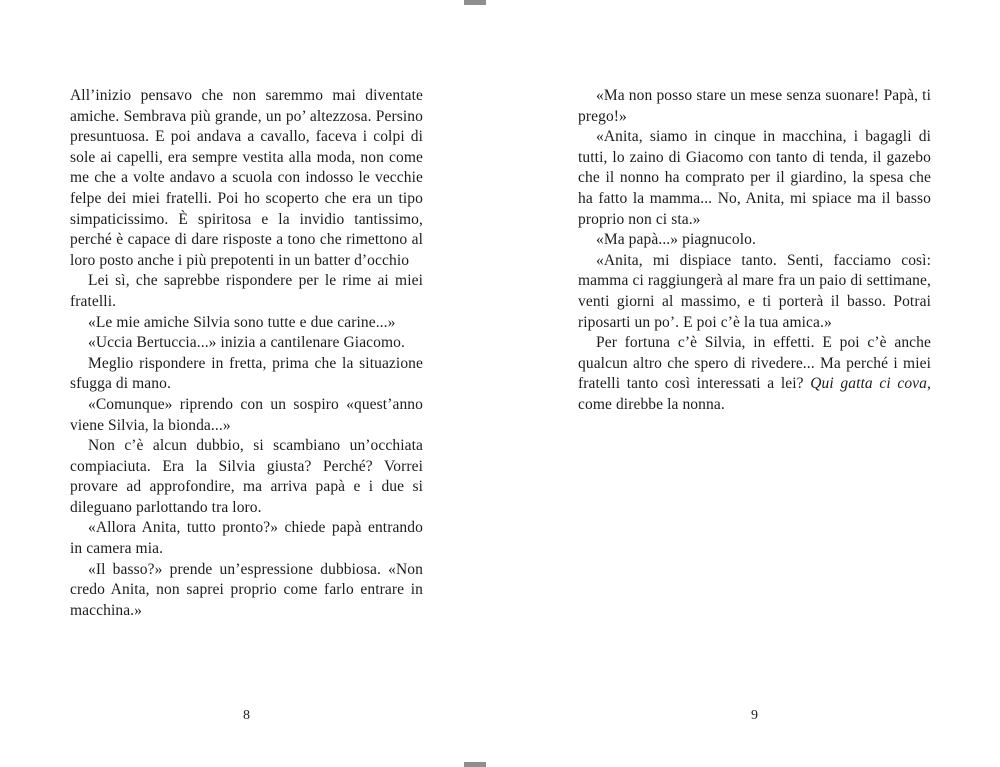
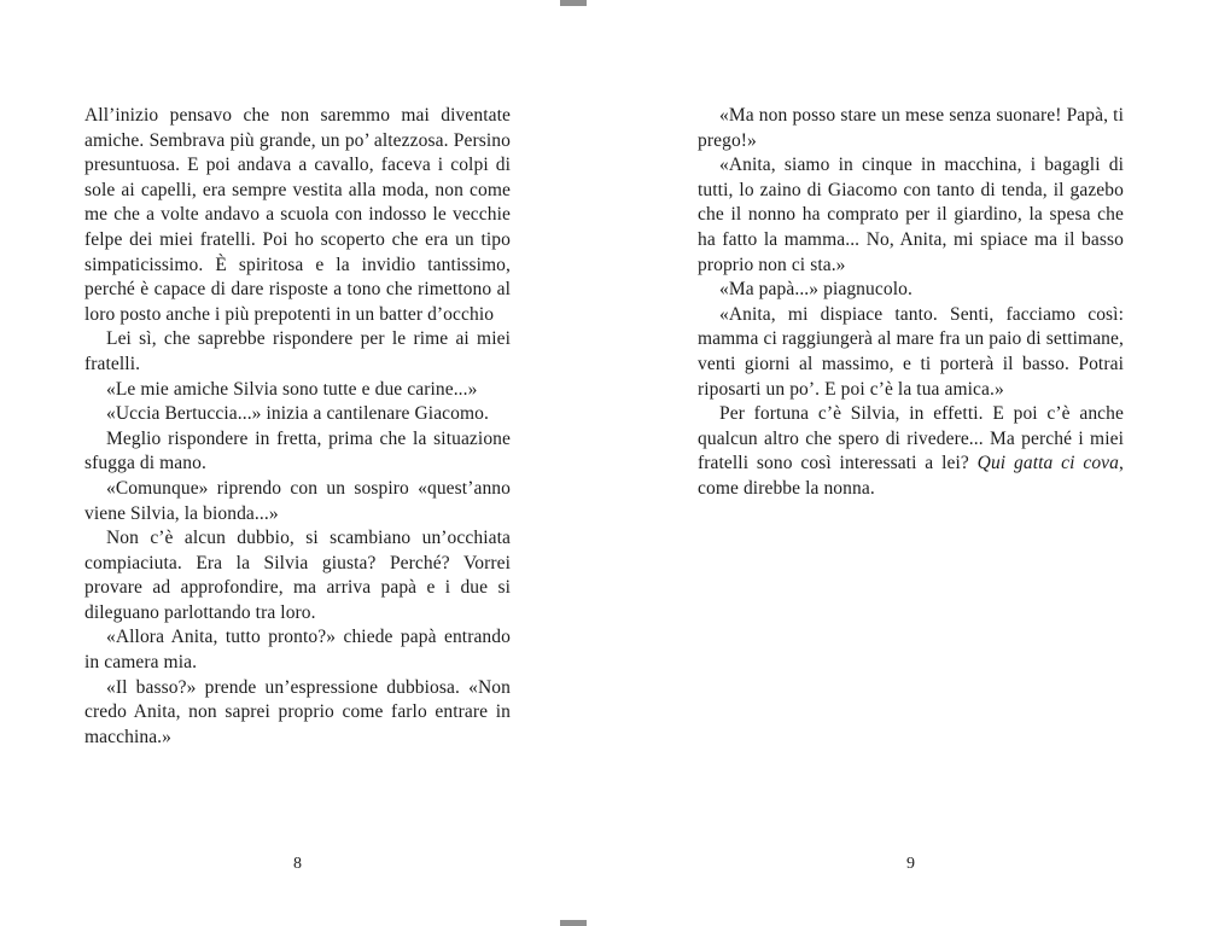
  All’inizio pensavo che non saremmo mai diventate amiche. Sembrava più grande, un po’ altezzosa. Persino presuntuosa. E poi andava a cavallo, faceva i colpi di sole ai capelli, era sempre vestita alla moda, non come me che a volte andavo a scuola con indosso le vecchie felpe dei miei fratelli. Poi ho scoperto che era un tipo simpaticissimo. È spiritosa e la invidio tantissimo, perché è capace di dare risposte a tono che rimettono al loro posto anche i più prepotenti in un batter d’occhio
  Lei sì, che saprebbe rispondere per le rime ai miei fratelli.
  «Le mie amiche Silvia sono tutte e due carine...»
  «Uccia Bertuccia...» inizia a cantilenare Giacomo.
  Meglio rispondere in fretta, prima che la situazione sfugga di mano.
  «Comunque» riprendo con un sospiro «quest’anno viene Silvia, la bionda...»
  Non c’è alcun dubbio, si scambiano un’occhiata compiaciuta. Era la Silvia giusta? Perché? Vorrei provare ad approfondire, ma arriva papà e i due si dileguano parlottando tra loro.
  «Allora Anita, tutto pronto?» chiede papà entrando in camera mia.
  «Il basso?» prende un’espressione dubbiosa. «Non credo Anita, non saprei proprio come farlo entrare in macchina.»
  «Ma non posso stare un mese senza suonare! Papà, ti prego!»
  «Anita, siamo in cinque in macchina, i bagagli di tutti, lo zaino di Giacomo con tanto di tenda, il gazebo che il nonno ha comprato per il giardino, la spesa che ha fatto la mamma... No, Anita, mi spiace ma il basso proprio non ci sta.»
  «Ma papà...» piagnucolo.
  «Anita, mi dispiace tanto. Senti, facciamo così: mamma ci raggiungerà al mare fra un paio di settimane, venti giorni al massimo, e ti porterà il basso. Potrai riposarti un po’. E poi c’è la tua amica.»
- Per fortuna c’è Silvia, in effetti. E poi c’è anche qualcun altro che spero di rivedere... Ma perché i miei fratelli tanto così interessati a lei? Qui gatta ci cova, come direbbe la nonna.
+ Per fortuna c’è Silvia, in effetti. E poi c’è anche qualcun altro che spero di rivedere... Ma perché i miei fratelli sono così interessati a lei? Qui gatta ci cova, come direbbe la nonna.
  8
  9
